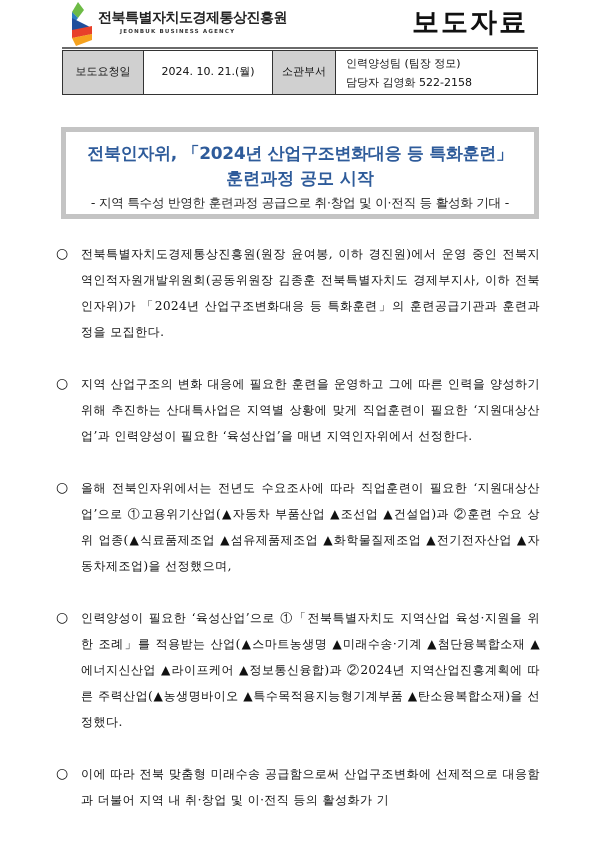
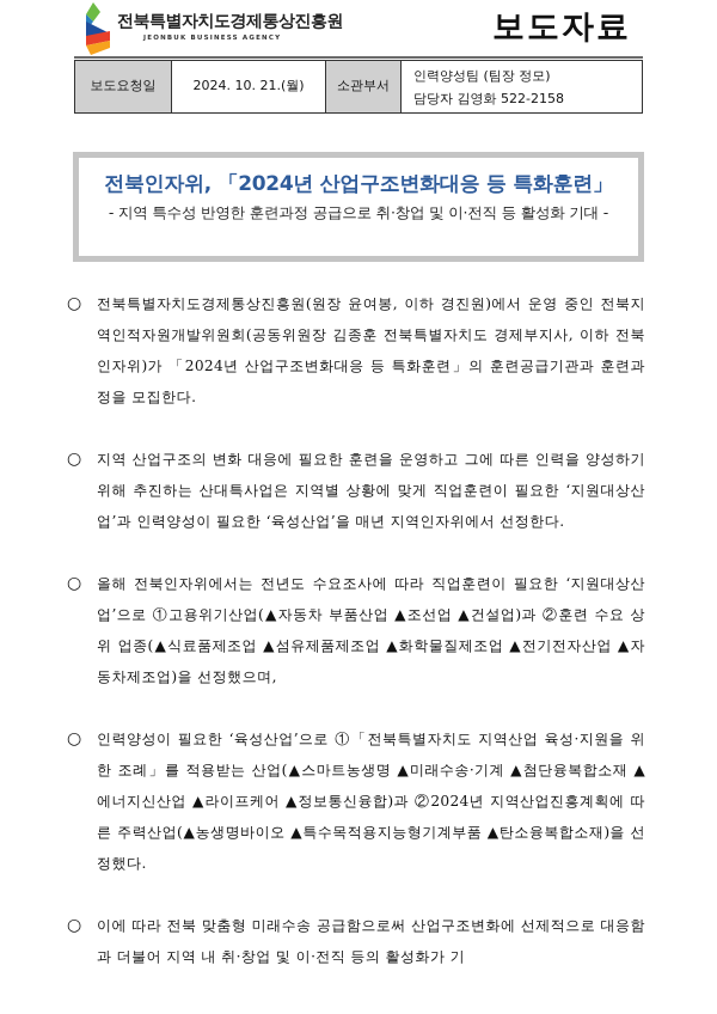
  전북특별자치도경제통상진흥원
  보도자료
  보도요청일	2024. 10. 21.(월)	소관부서	인력양성팀 (팀장 정모) 담당자 김영화 522-2158
  전북인자위, 「2024년 산업구조변화대응 등 특화훈련」
- 훈련과정 공모 시작
  - 지역 특수성 반영한 훈련과정 공급으로 취·창업 및 이·전직 등 활성화 기대 -
  ○
  전북특별자치도경제통상진흥원(원장 윤여봉, 이하 경진원)에서 운영 중인 전북지역인적자원개발위원회(공동위원장 김종훈 전북특별자치도 경제부지사, 이하 전북인자위)가 「2024년 산업구조변화대응 등 특화훈련」의 훈련공급기관과 훈련과정을 모집한다.
  ○
  지역 산업구조의 변화 대응에 필요한 훈련을 운영하고 그에 따른 인력을 양성하기 위해 추진하는 산대특사업은 지역별 상황에 맞게 직업훈련이 필요한 ‘지원대상산업’과 인력양성이 필요한 ‘육성산업’을 매년 지역인자위에서 선정한다.
  ○
  올해 전북인자위에서는 전년도 수요조사에 따라 직업훈련이 필요한 ‘지원대상산업’으로 ①고용위기산업(▲자동차 부품산업 ▲조선업 ▲건설업)과 ②훈련 수요 상위 업종(▲식료품제조업 ▲섬유제품제조업 ▲화학물질제조업 ▲전기전자산업 ▲자동차제조업)을 선정했으며,
  ○
  인력양성이 필요한 ‘육성산업’으로 ①「전북특별자치도 지역산업 육성·지원을 위한 조례」를 적용받는 산업(▲스마트농생명 ▲미래수송·기계 ▲첨단융복합소재 ▲에너지신산업 ▲라이프케어 ▲정보통신융합)과 ②2024년 지역산업진흥계획에 따른 주력산업(▲농생명바이오 ▲특수목적용지능형기계부품 ▲탄소융복합소재)을 선정했다.
  ○
  이에 따라 전북 맞춤형 미래수송 공급함으로써 산업구조변화에 선제적으로 대응함과 더불어 지역 내 취·창업 및 이·전직 등의 활성화가 기
